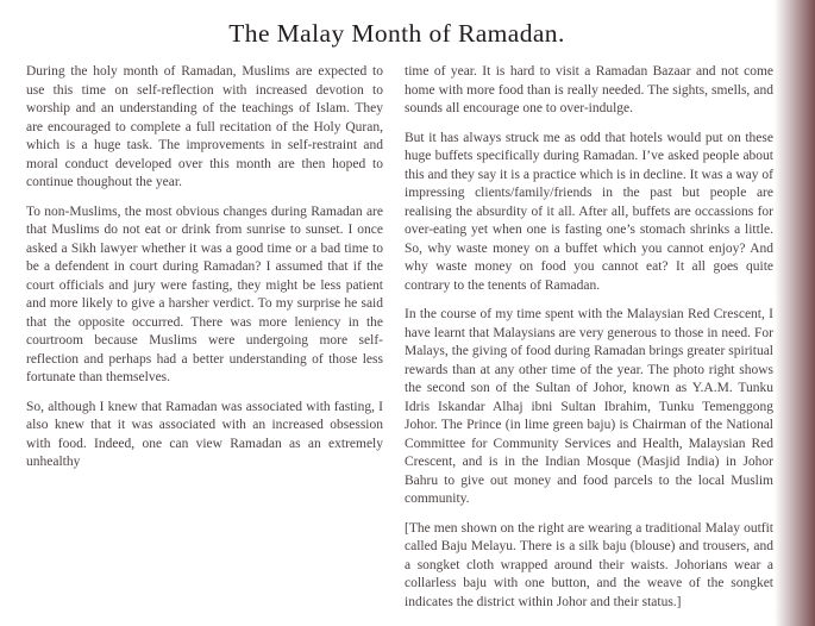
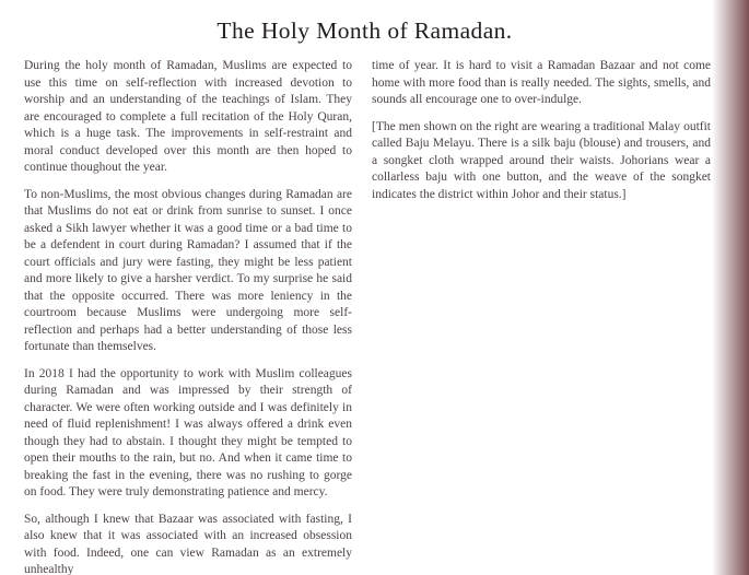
- The Malay Month of Ramadan.
+ The Holy Month of Ramadan.
  During the holy month of Ramadan, Muslims are expected to use this time on self-reflection with increased devotion to worship and an understanding of the teachings of Islam. They are encouraged to complete a full recitation of the Holy Quran, which is a huge task. The improvements in self-restraint and moral conduct developed over this month are then hoped to continue thoughout the year.
  To non-Muslims, the most obvious changes during Ramadan are that Muslims do not eat or drink from sunrise to sunset. I once asked a Sikh lawyer whether it was a good time or a bad time to be a defendent in court during Ramadan? I assumed that if the court officials and jury were fasting, they might be less patient and more likely to give a harsher verdict. To my surprise he said that the opposite occurred. There was more leniency in the courtroom because Muslims were undergoing more self-reflection and perhaps had a better understanding of those less fortunate than themselves.
+ In 2018 I had the opportunity to work with Muslim colleagues during Ramadan and was impressed by their strength of character. We were often working outside and I was definitely in need of fluid replenishment! I was always offered a drink even though they had to abstain. I thought they might be tempted to open their mouths to the rain, but no. And when it came time to breaking the fast in the evening, there was no rushing to gorge on food. They were truly demonstrating patience and mercy.
- So, although I knew that Ramadan was associated with fasting, I also knew that it was associated with an increased obsession with food. Indeed, one can view Ramadan as an extremely unhealthy
+ So, although I knew that Bazaar was associated with fasting, I also knew that it was associated with an increased obsession with food. Indeed, one can view Ramadan as an extremely unhealthy
  time of year. It is hard to visit a Ramadan Bazaar and not come home with more food than is really needed. The sights, smells, and sounds all encourage one to over-indulge.
- But it has always struck me as odd that hotels would put on these huge buffets specifically during Ramadan. I’ve asked people about this and they say it is a practice which is in decline. It was a way of impressing clients/family/friends in the past but people are realising the absurdity of it all. After all, buffets are occassions for over-eating yet when one is fasting one’s stomach shrinks a little. So, why waste money on a buffet which you cannot enjoy? And why waste money on food you cannot eat? It all goes quite contrary to the tenents of Ramadan.
- In the course of my time spent with the Malaysian Red Crescent, I have learnt that Malaysians are very generous to those in need. For Malays, the giving of food during Ramadan brings greater spiritual rewards than at any other time of the year. The photo right shows the second son of the Sultan of Johor, known as Y.A.M. Tunku Idris Iskandar Alhaj ibni Sultan Ibrahim, Tunku Temenggong Johor. The Prince (in lime green baju) is Chairman of the National Committee for Community Services and Health, Malaysian Red Crescent, and is in the Indian Mosque (Masjid India) in Johor Bahru to give out money and food parcels to the local Muslim community.
  [The men shown on the right are wearing a traditional Malay outfit called Baju Melayu. There is a silk baju (blouse) and trousers, and a songket cloth wrapped around their waists. Johorians wear a collarless baju with one button, and the weave of the songket indicates the district within Johor and their status.]
